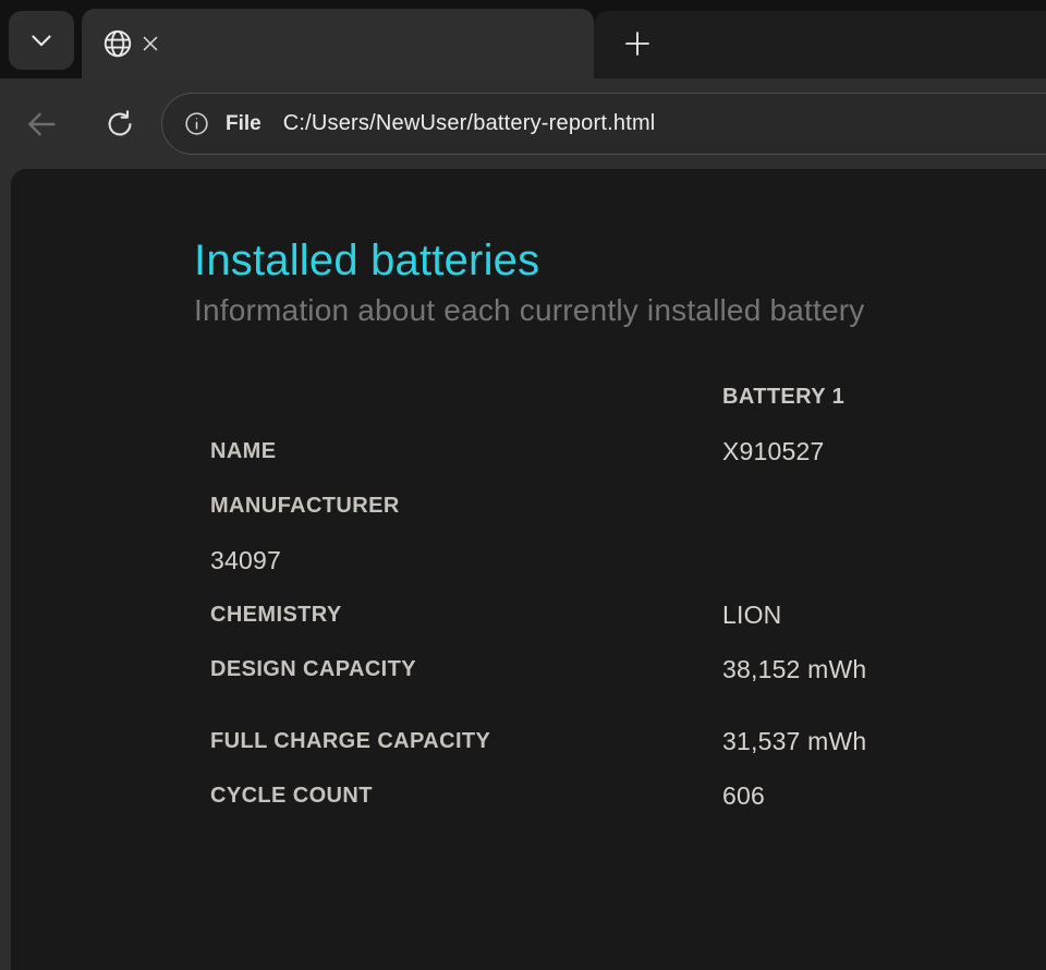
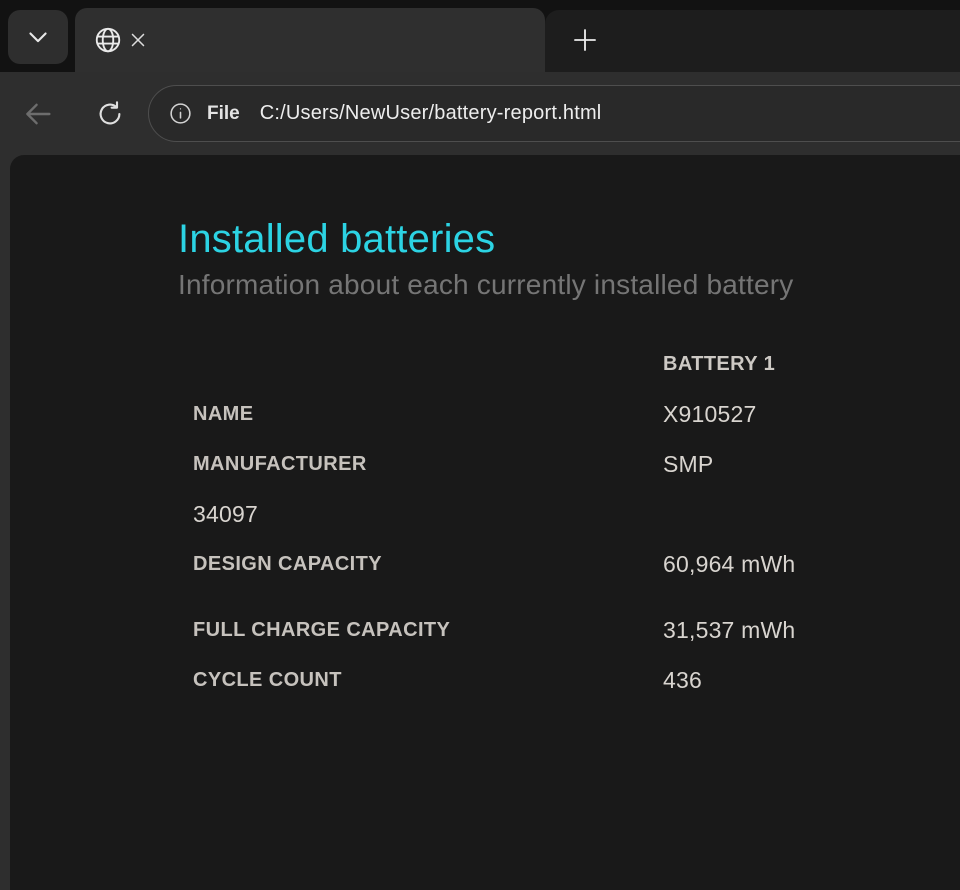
  File
  C:/Users/NewUser/battery-report.html
  Installed batteries
  Information about each currently installed battery
  BATTERY 1
  NAME
  X910527
  MANUFACTURER
+ SMP
  34097
- CHEMISTRY
- LION
  DESIGN CAPACITY
- 38,152 mWh
+ 60,964 mWh
  FULL CHARGE CAPACITY
  31,537 mWh
  CYCLE COUNT
- 606
+ 436
